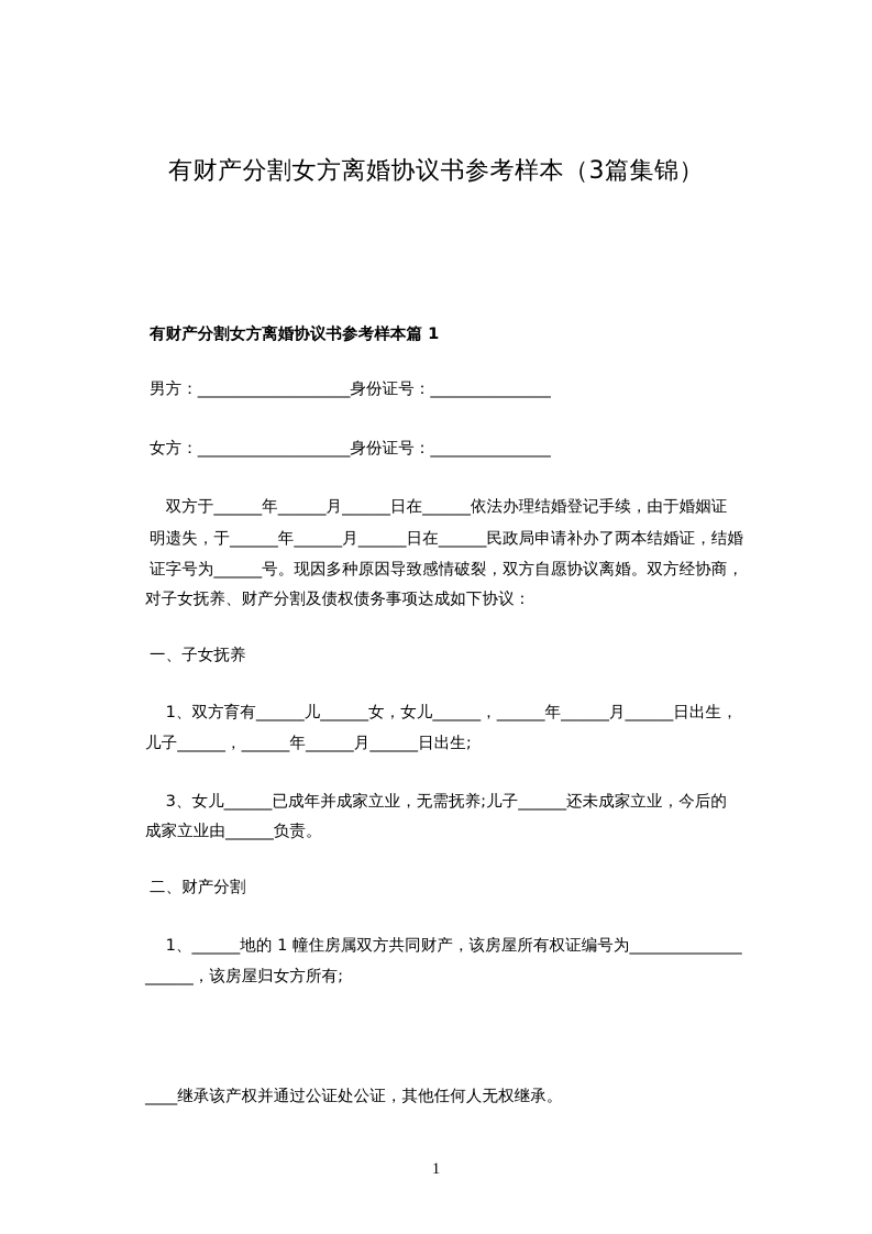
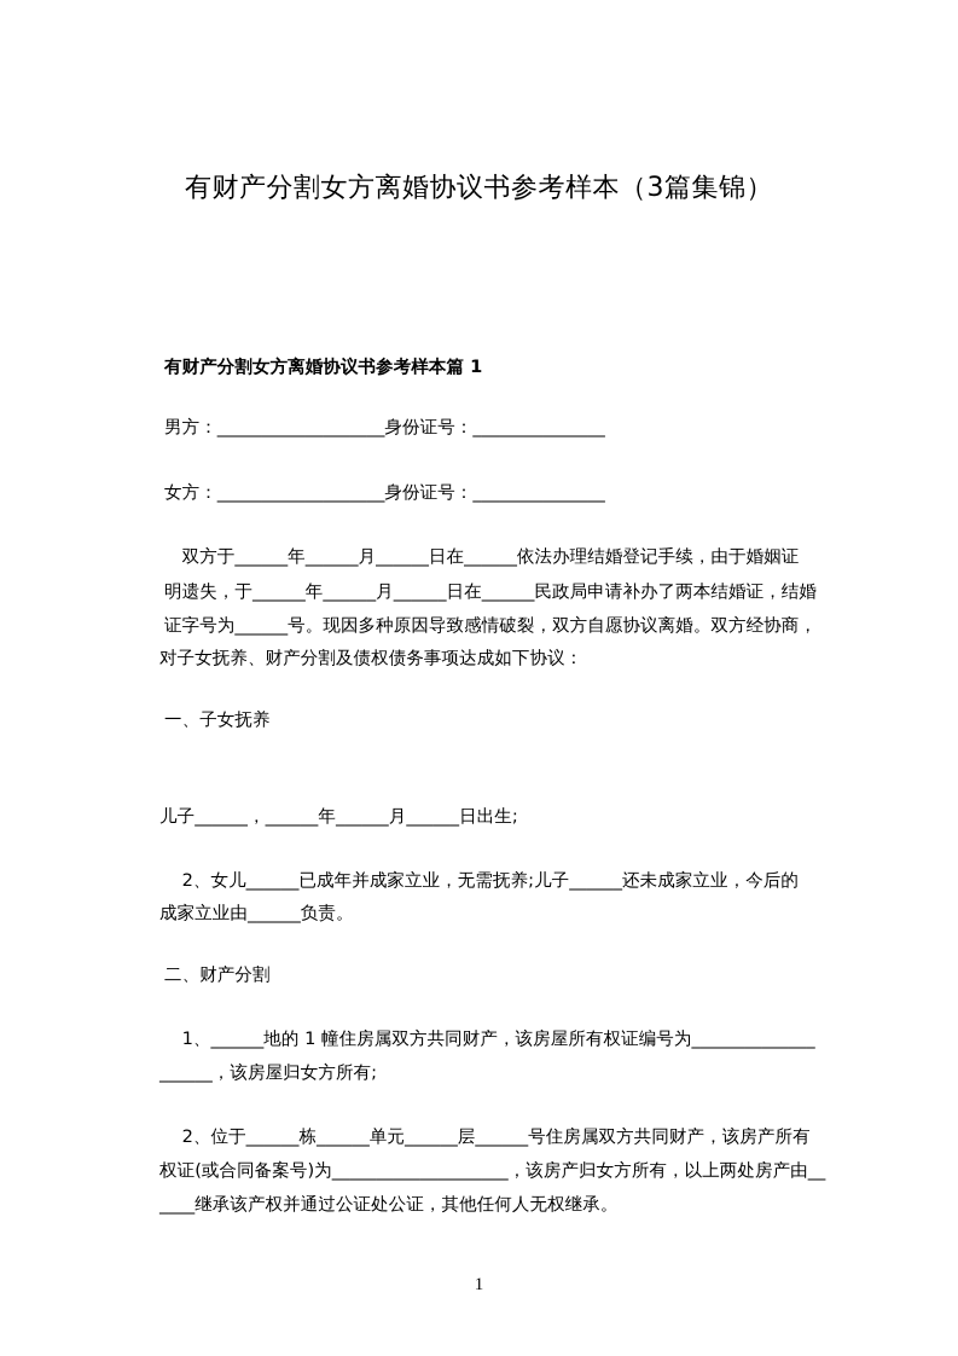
  有财产分割女方离婚协议书参考样本（3篇集锦）
  有财产分割女方离婚协议书参考样本篇 1
  男方：___________________身份证号：_______________
  女方：___________________身份证号：_______________
  双方于______年______月______日在______依法办理结婚登记手续，由于婚姻证
  明遗失，于______年______月______日在______民政局申请补办了两本结婚证，结婚
  证字号为______号。现因多种原因导致感情破裂，双方自愿协议离婚。双方经协商，
  对子女抚养、财产分割及债权债务事项达成如下协议：
  一、子女抚养
- 1、双方育有______儿______女，女儿______，______年______月______日出生，
  儿子______，______年______月______日出生;
- 3、女儿______已成年并成家立业，无需抚养;儿子______还未成家立业，今后的
+ 2、女儿______已成年并成家立业，无需抚养;儿子______还未成家立业，今后的
  成家立业由______负责。
  二、财产分割
  1、______地的 1 幢住房属双方共同财产，该房屋所有权证编号为______________
  ______，该房屋归女方所有;
+ 2、位于______栋______单元______层______号住房属双方共同财产，该房产所有
+ 权证(或合同备案号)为____________________，该房产归女方所有，以上两处房产由__
  ____继承该产权并通过公证处公证，其他任何人无权继承。
  1
